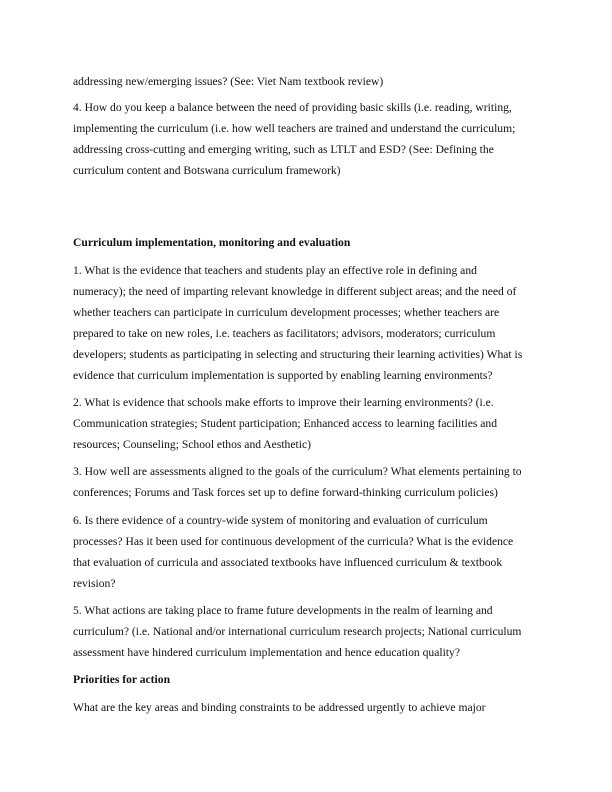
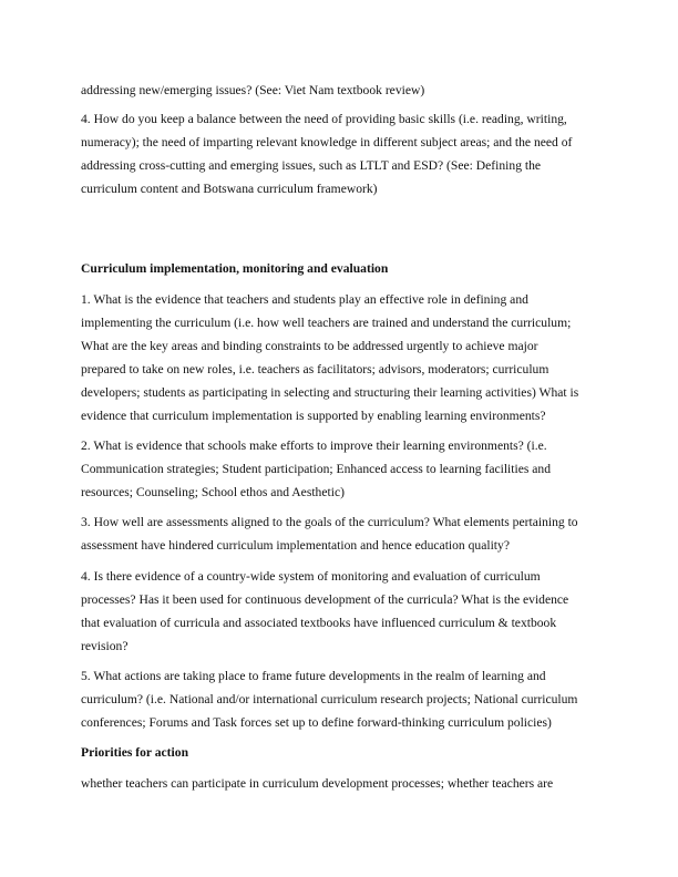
  addressing new/emerging issues? (See: Viet Nam textbook review)
  4. How do you keep a balance between the need of providing basic skills (i.e. reading, writing,
- implementing the curriculum (i.e. how well teachers are trained and understand the curriculum;
+ numeracy); the need of imparting relevant knowledge in different subject areas; and the need of
- addressing cross-cutting and emerging writing, such as LTLT and ESD? (See: Defining the
+ addressing cross-cutting and emerging issues, such as LTLT and ESD? (See: Defining the
  curriculum content and Botswana curriculum framework)
  Curriculum implementation, monitoring and evaluation
  1. What is the evidence that teachers and students play an effective role in defining and
- numeracy); the need of imparting relevant knowledge in different subject areas; and the need of
+ implementing the curriculum (i.e. how well teachers are trained and understand the curriculum;
- whether teachers can participate in curriculum development processes; whether teachers are
+ What are the key areas and binding constraints to be addressed urgently to achieve major
  prepared to take on new roles, i.e. teachers as facilitators; advisors, moderators; curriculum
  developers; students as participating in selecting and structuring their learning activities) What is
  evidence that curriculum implementation is supported by enabling learning environments?
  2. What is evidence that schools make efforts to improve their learning environments? (i.e.
  Communication strategies; Student participation; Enhanced access to learning facilities and
  resources; Counseling; School ethos and Aesthetic)
  3. How well are assessments aligned to the goals of the curriculum? What elements pertaining to
- conferences; Forums and Task forces set up to define forward-thinking curriculum policies)
+ assessment have hindered curriculum implementation and hence education quality?
- 6. Is there evidence of a country-wide system of monitoring and evaluation of curriculum
+ 4. Is there evidence of a country-wide system of monitoring and evaluation of curriculum
  processes? Has it been used for continuous development of the curricula? What is the evidence
  that evaluation of curricula and associated textbooks have influenced curriculum & textbook
  revision?
  5. What actions are taking place to frame future developments in the realm of learning and
  curriculum? (i.e. National and/or international curriculum research projects; National curriculum
- assessment have hindered curriculum implementation and hence education quality?
+ conferences; Forums and Task forces set up to define forward-thinking curriculum policies)
  Priorities for action
- What are the key areas and binding constraints to be addressed urgently to achieve major
+ whether teachers can participate in curriculum development processes; whether teachers are
